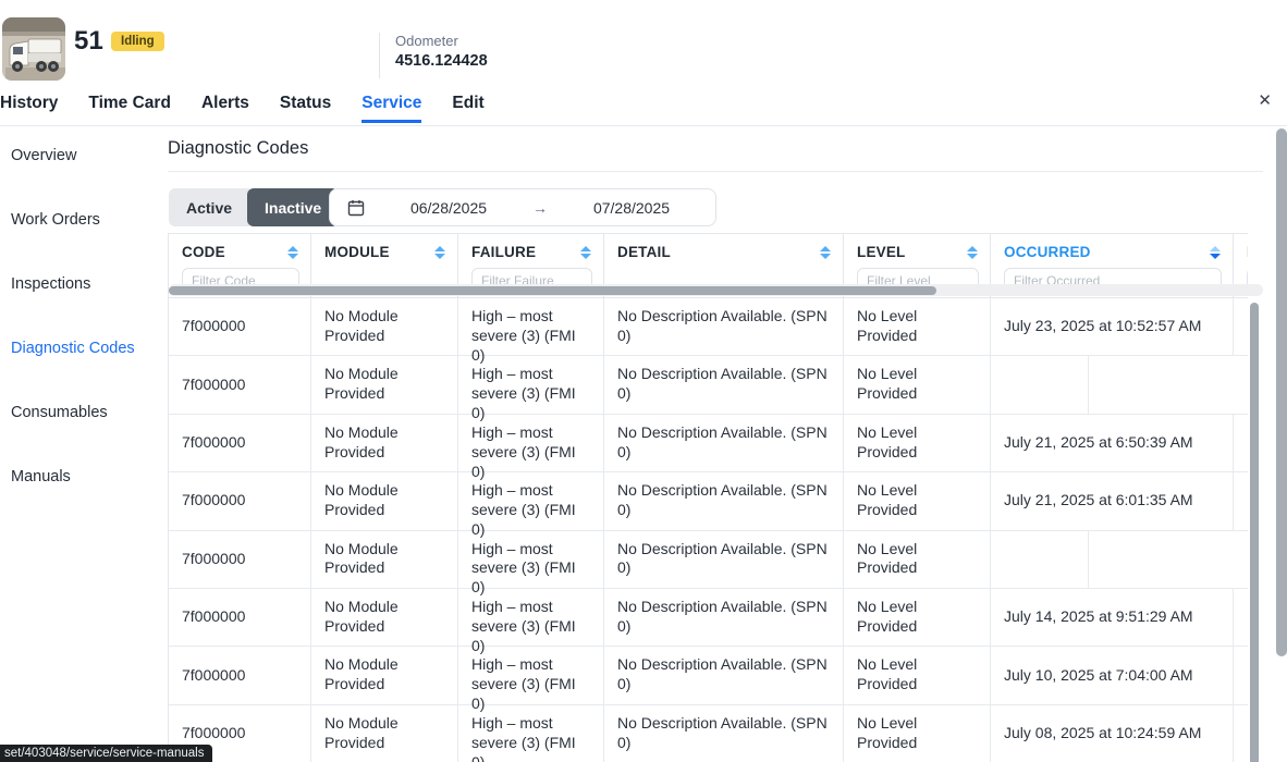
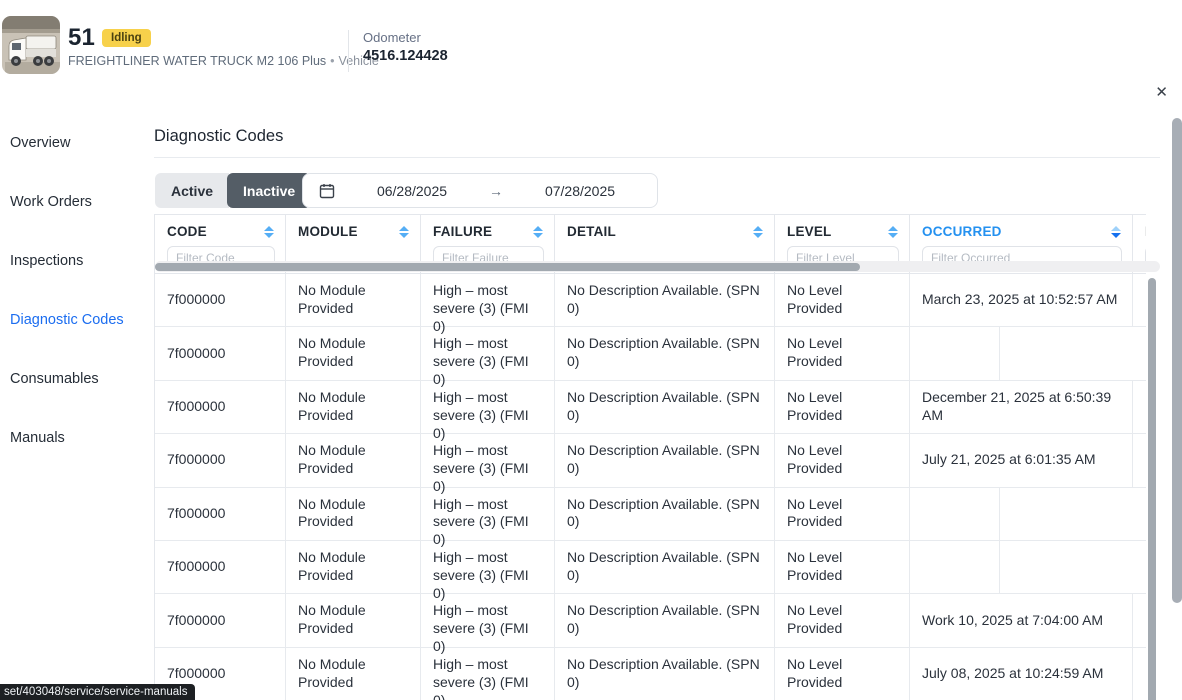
  51
  Idling
+ FREIGHTLINER WATER TRUCK M2 106 Plus • Vehicle
  Odometer
  4516.124428
- History
- Time Card
- Alerts
- Status
- Service
- Edit
  ✕
  Overview
  Work Orders
  Inspections
  Diagnostic Codes
  Consumables
  Manuals
  Diagnostic Codes
  Active
  Inactive
  06/28/2025
  →
  07/28/2025
  CODE
  Filter Code
  MODULE
  FAILURE
  Filter Failure
  DETAIL
  LEVEL
  Filter Level
  OCCURRED
  Filter Occurred
  7f000000
  No Module Provided
  High – most severe (3) (FMI 0)
  No Description Available. (SPN 0)
  No Level Provided
- July 23, 2025 at 10:52:57 AM
+ March 23, 2025 at 10:52:57 AM
  7f000000
  No Module Provided
  High – most severe (3) (FMI 0)
  No Description Available. (SPN 0)
  No Level Provided
  7f000000
  No Module Provided
  High – most severe (3) (FMI 0)
  No Description Available. (SPN 0)
  No Level Provided
- July 21, 2025 at 6:50:39 AM
+ December 21, 2025 at 6:50:39 AM
  7f000000
  No Module Provided
  High – most severe (3) (FMI 0)
  No Description Available. (SPN 0)
  No Level Provided
  July 21, 2025 at 6:01:35 AM
  7f000000
  No Module Provided
  High – most severe (3) (FMI 0)
  No Description Available. (SPN 0)
  No Level Provided
  7f000000
  No Module Provided
  High – most severe (3) (FMI 0)
  No Description Available. (SPN 0)
  No Level Provided
- July 14, 2025 at 9:51:29 AM
  7f000000
  No Module Provided
  High – most severe (3) (FMI 0)
  No Description Available. (SPN 0)
  No Level Provided
- July 10, 2025 at 7:04:00 AM
+ Work 10, 2025 at 7:04:00 AM
  7f000000
  No Module Provided
  High – most severe (3) (FMI
  No Description Available. (SPN 0)
  No Level Provided
  July 08, 2025 at 10:24:59 AM
  set/403048/service/service-manuals
